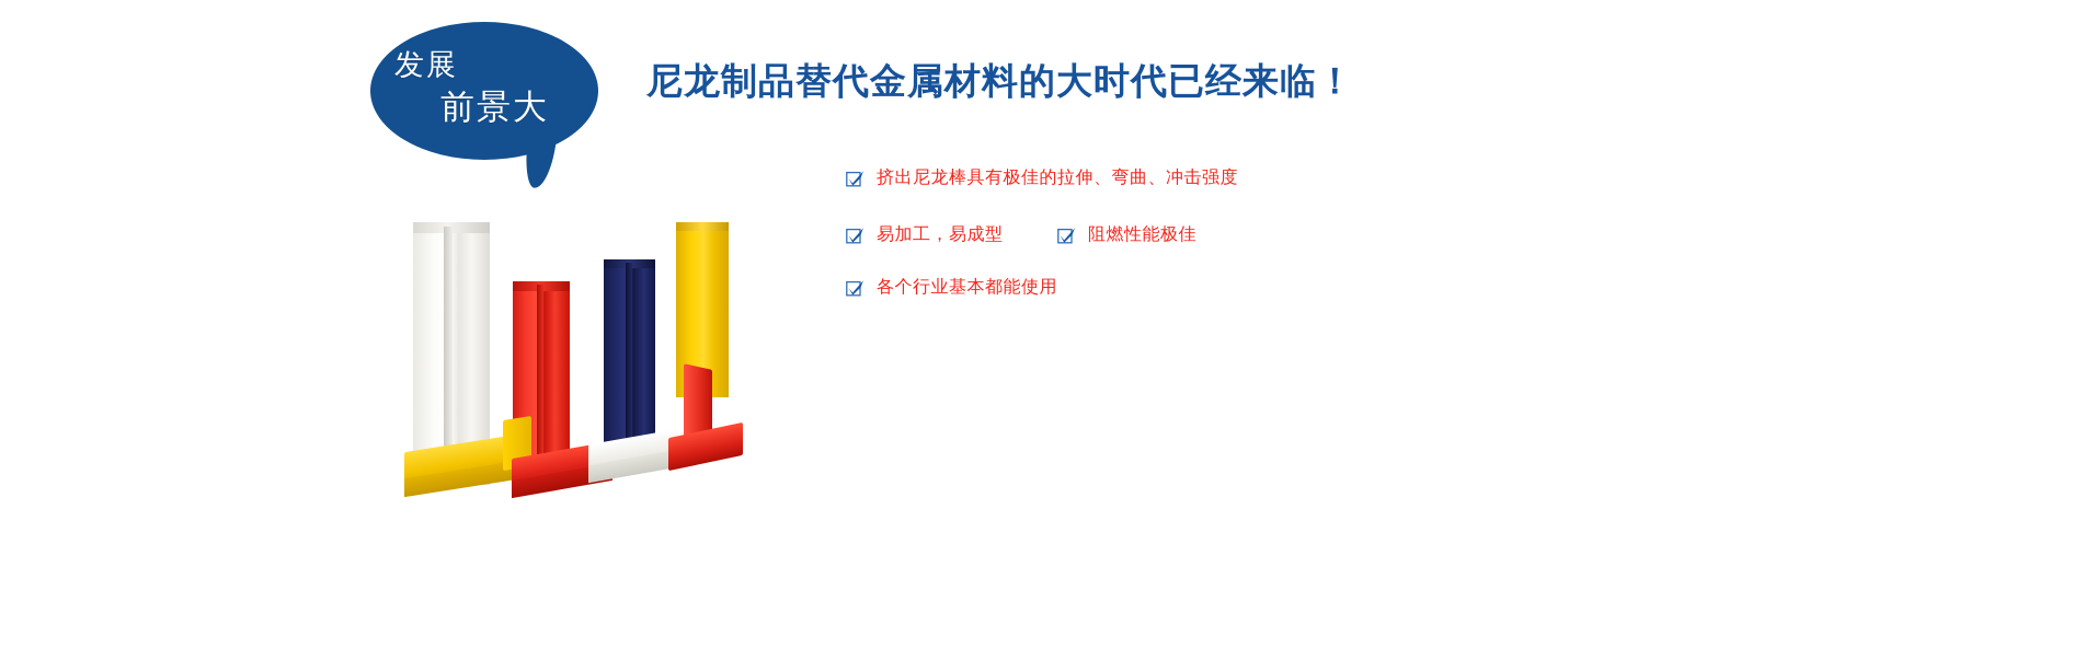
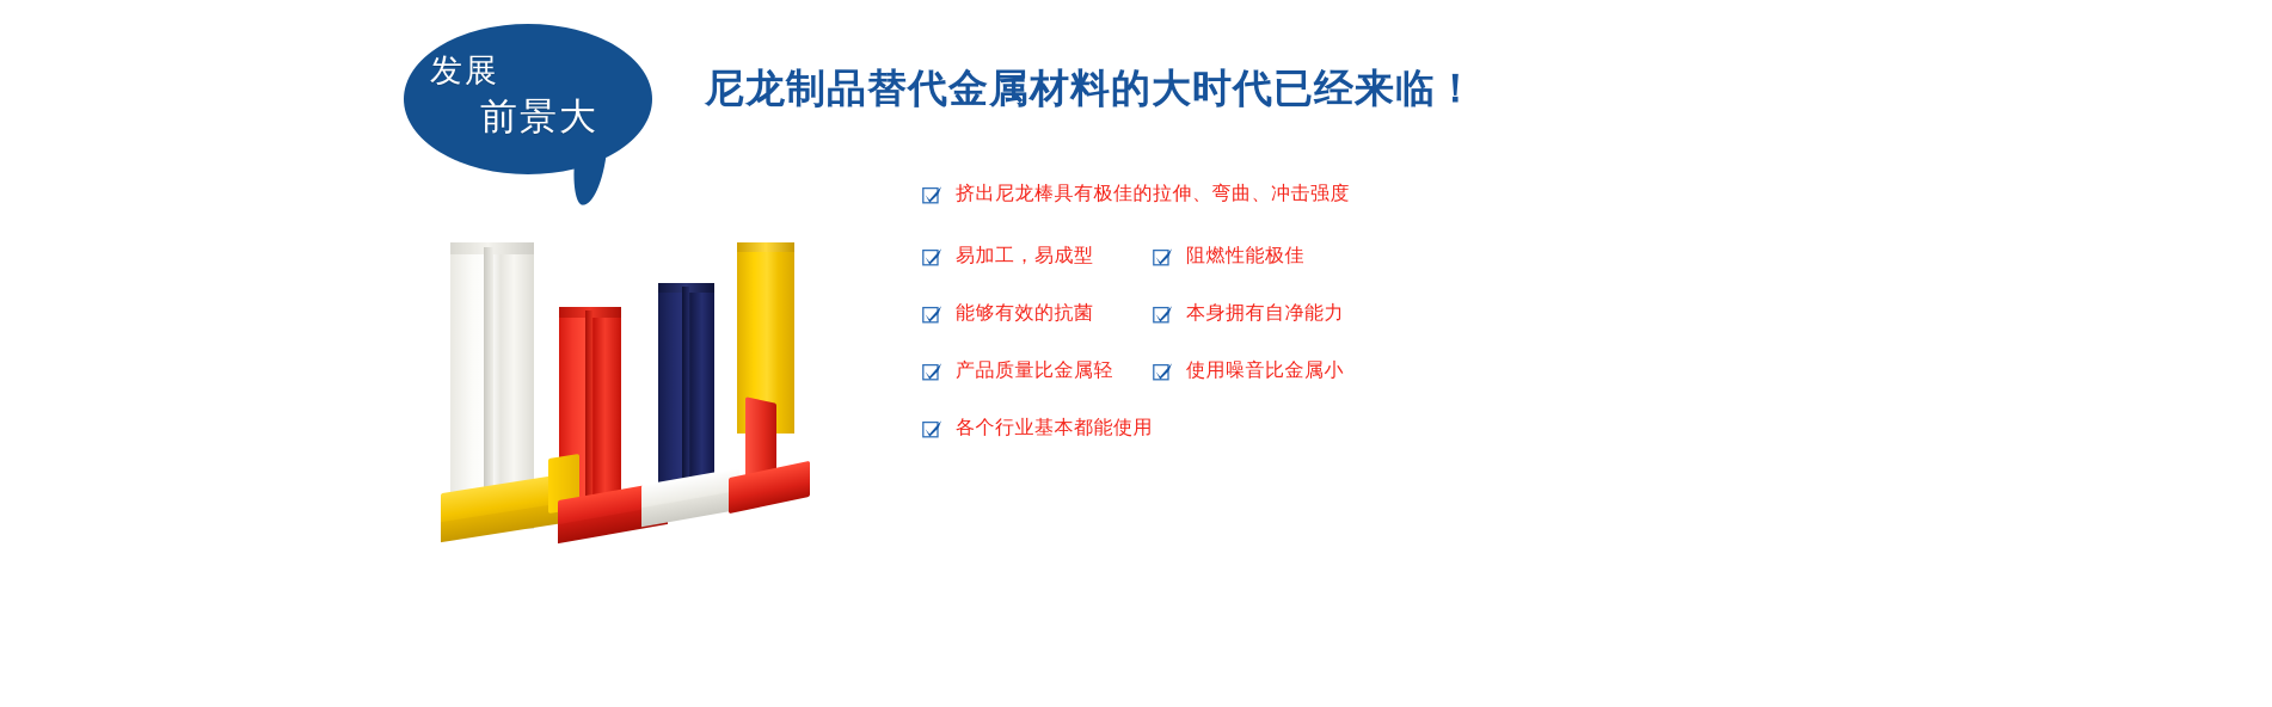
  发展
  前景大
  尼龙制品替代金属材料的大时代已经来临！
  挤出尼龙棒具有极佳的拉伸、弯曲、冲击强度
  易加工，易成型
  阻燃性能极佳
+ 能够有效的抗菌
+ 本身拥有自净能力
+ 产品质量比金属轻
+ 使用噪音比金属小
  各个行业基本都能使用
